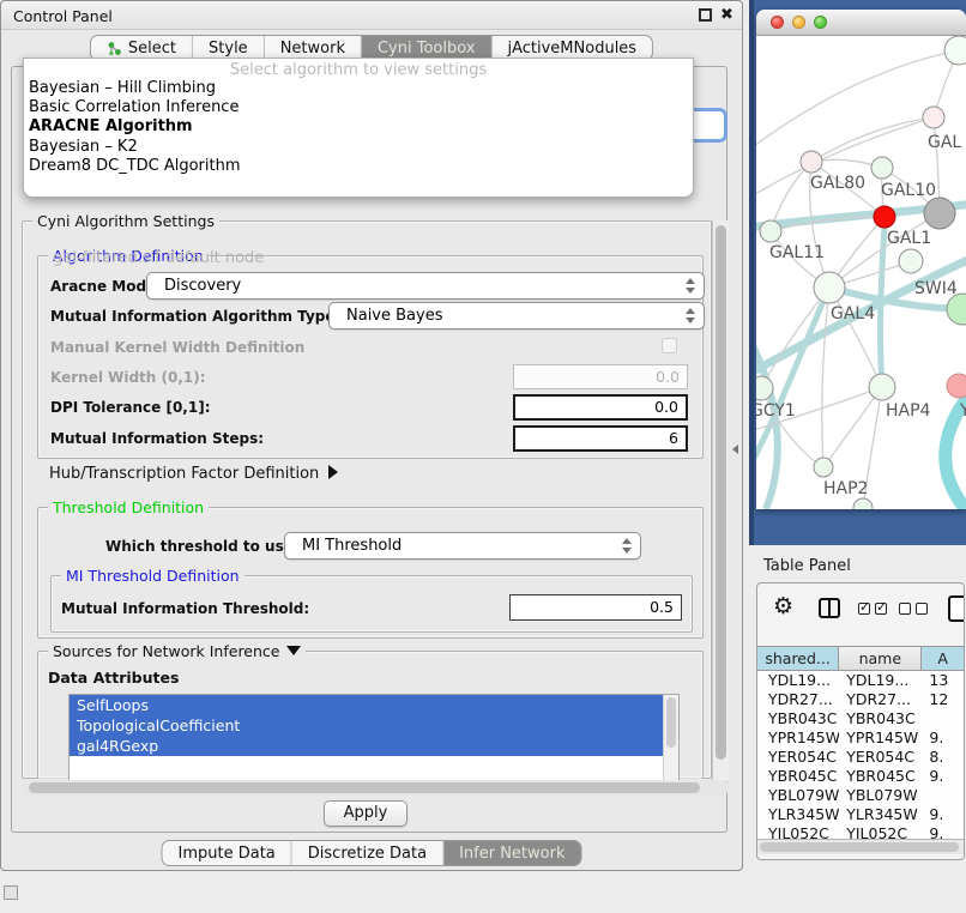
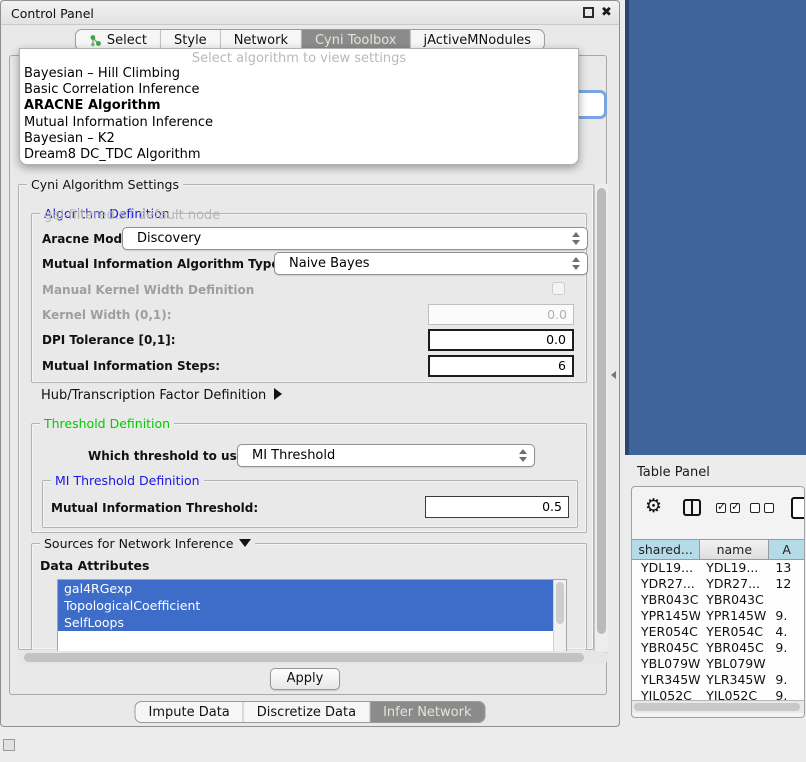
  Control Panel
  ✖
  Select
  Style
  Network
  Cyni Toolbox
  jActiveMNodules
  gal-filtered.sif default node
  Cyni Algorithm Settings
  Algorithm Definition
  Aracne Mod
  Discovery
  Mutual Information Algorithm Typ
  Naive Bayes
  Manual Kernel Width Definition
  Kernel Width (0,1):
  0.0
  DPI Tolerance [0,1]:
  0.0
  Mutual Information Steps:
  6
  Hub/Transcription Factor Definition
  Threshold Definition
  Which threshold to us
  MI Threshold
  MI Threshold Definition
  Mutual Information Threshold:
  0.5
  Sources for Network Inference
  Data Attributes
- SelfLoops
+ gal4RGexp
  TopologicalCoefficient
- gal4RGexp
+ SelfLoops
  Apply
  Select algorithm to view settings
  Bayesian – Hill Climbing
  Basic Correlation Inference
  ARACNE Algorithm
+ Mutual Information Inference
  Bayesian – K2
  Dream8 DC_TDC Algorithm
  Impute Data
  Discretize Data
  Infer Network
- GAL
- GAL80
- GAL10
- GAL1
- GAL11
- SWI4
- GAL4
- GCY1
- HAP4
- Y
- HAP2
  Table Panel
  ⚙
  shared...
  name
  A
  YDL19...
  YDL19...
  13
  YDR27...
  YDR27...
  12
  YBR043C
  YBR043C
  YPR145W
  YPR145W
  9.
  YER054C
  YER054C
- 8.
+ 4.
  YBR045C
  YBR045C
  9.
  YBL079W
  YBL079W
  YLR345W
  YLR345W
  9.
  YIL052C
  YIL052C
  9.
